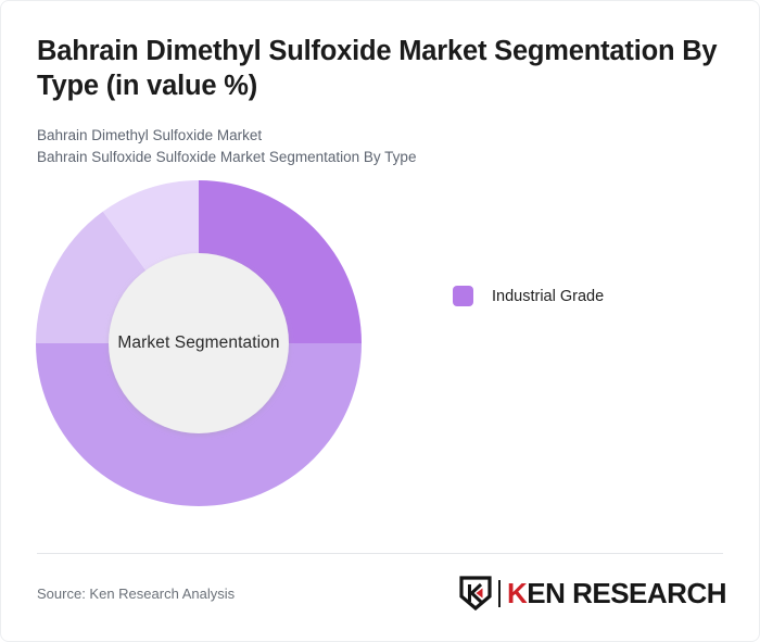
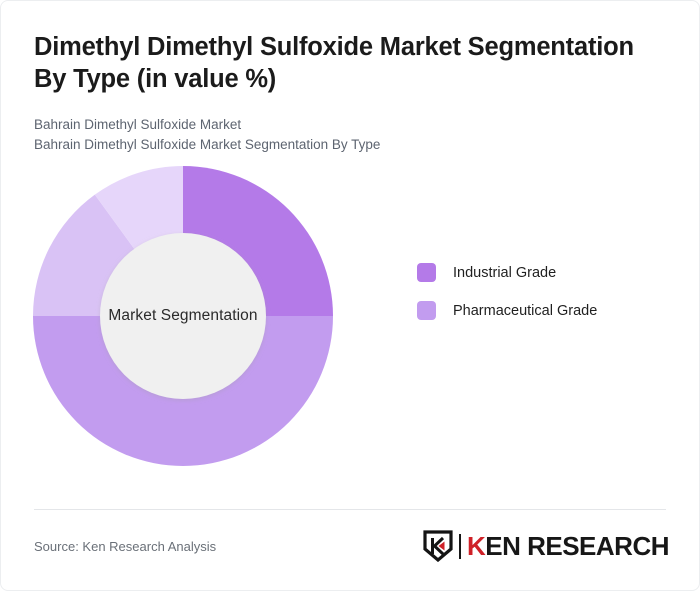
- Bahrain Dimethyl Sulfoxide Market Segmentation By Type (in value %)
+ Dimethyl Dimethyl Sulfoxide Market Segmentation By Type (in value %)
  Bahrain Dimethyl Sulfoxide Market
- Bahrain Sulfoxide Sulfoxide Market Segmentation By Type
+ Bahrain Dimethyl Sulfoxide Market Segmentation By Type
  Market Segmentation
  Industrial Grade
+ Pharmaceutical Grade
  Source: Ken Research Analysis
  KEN RESEARCH
